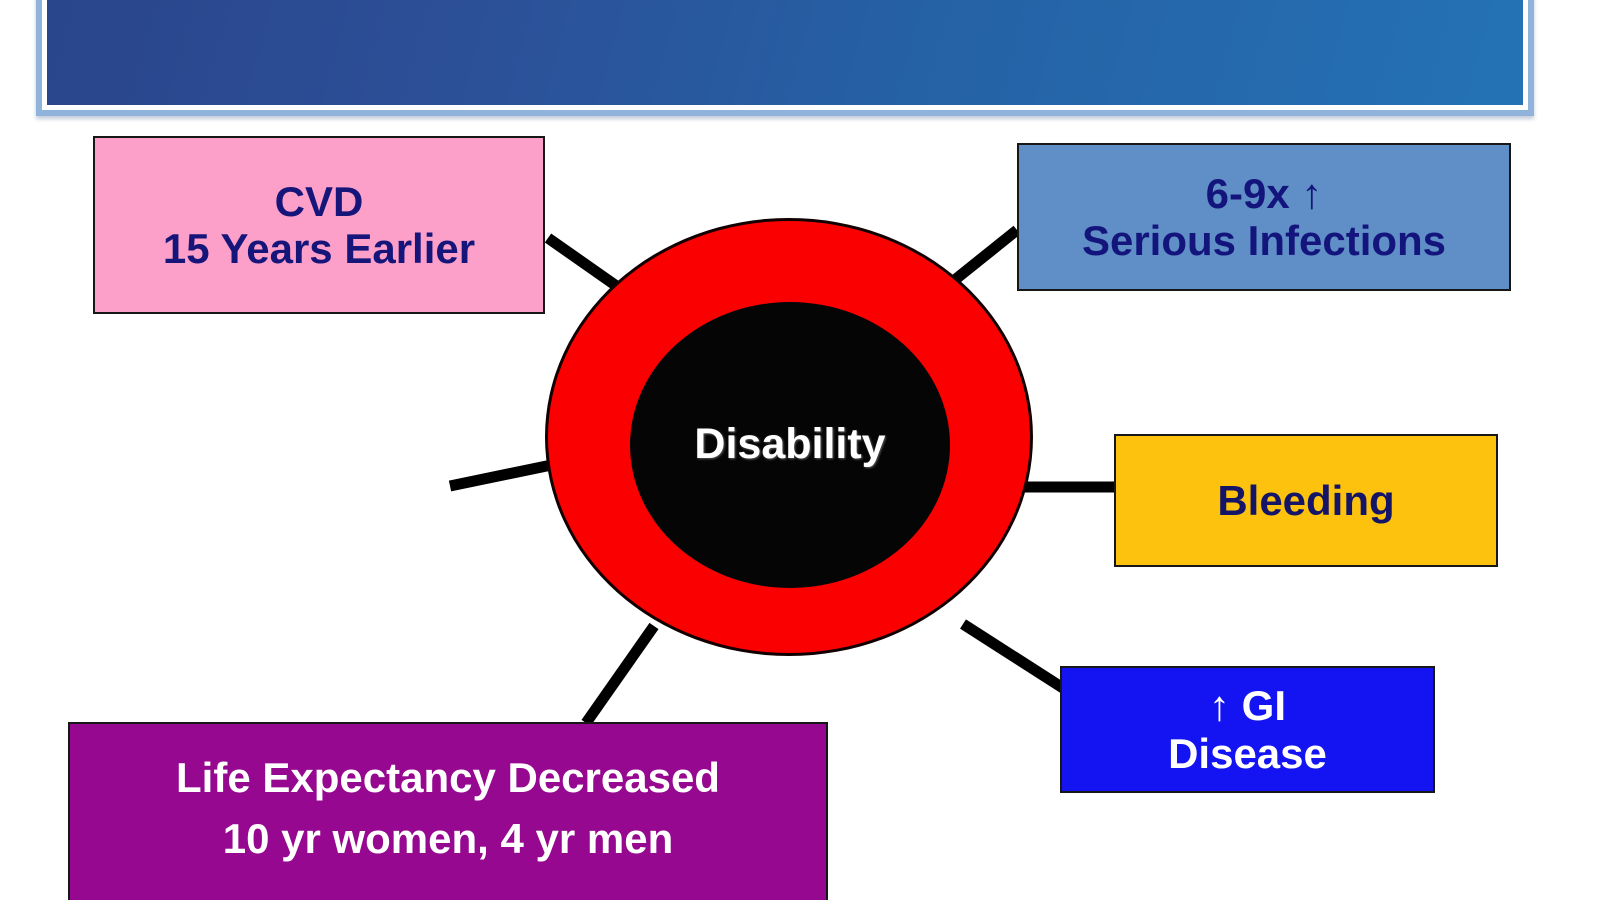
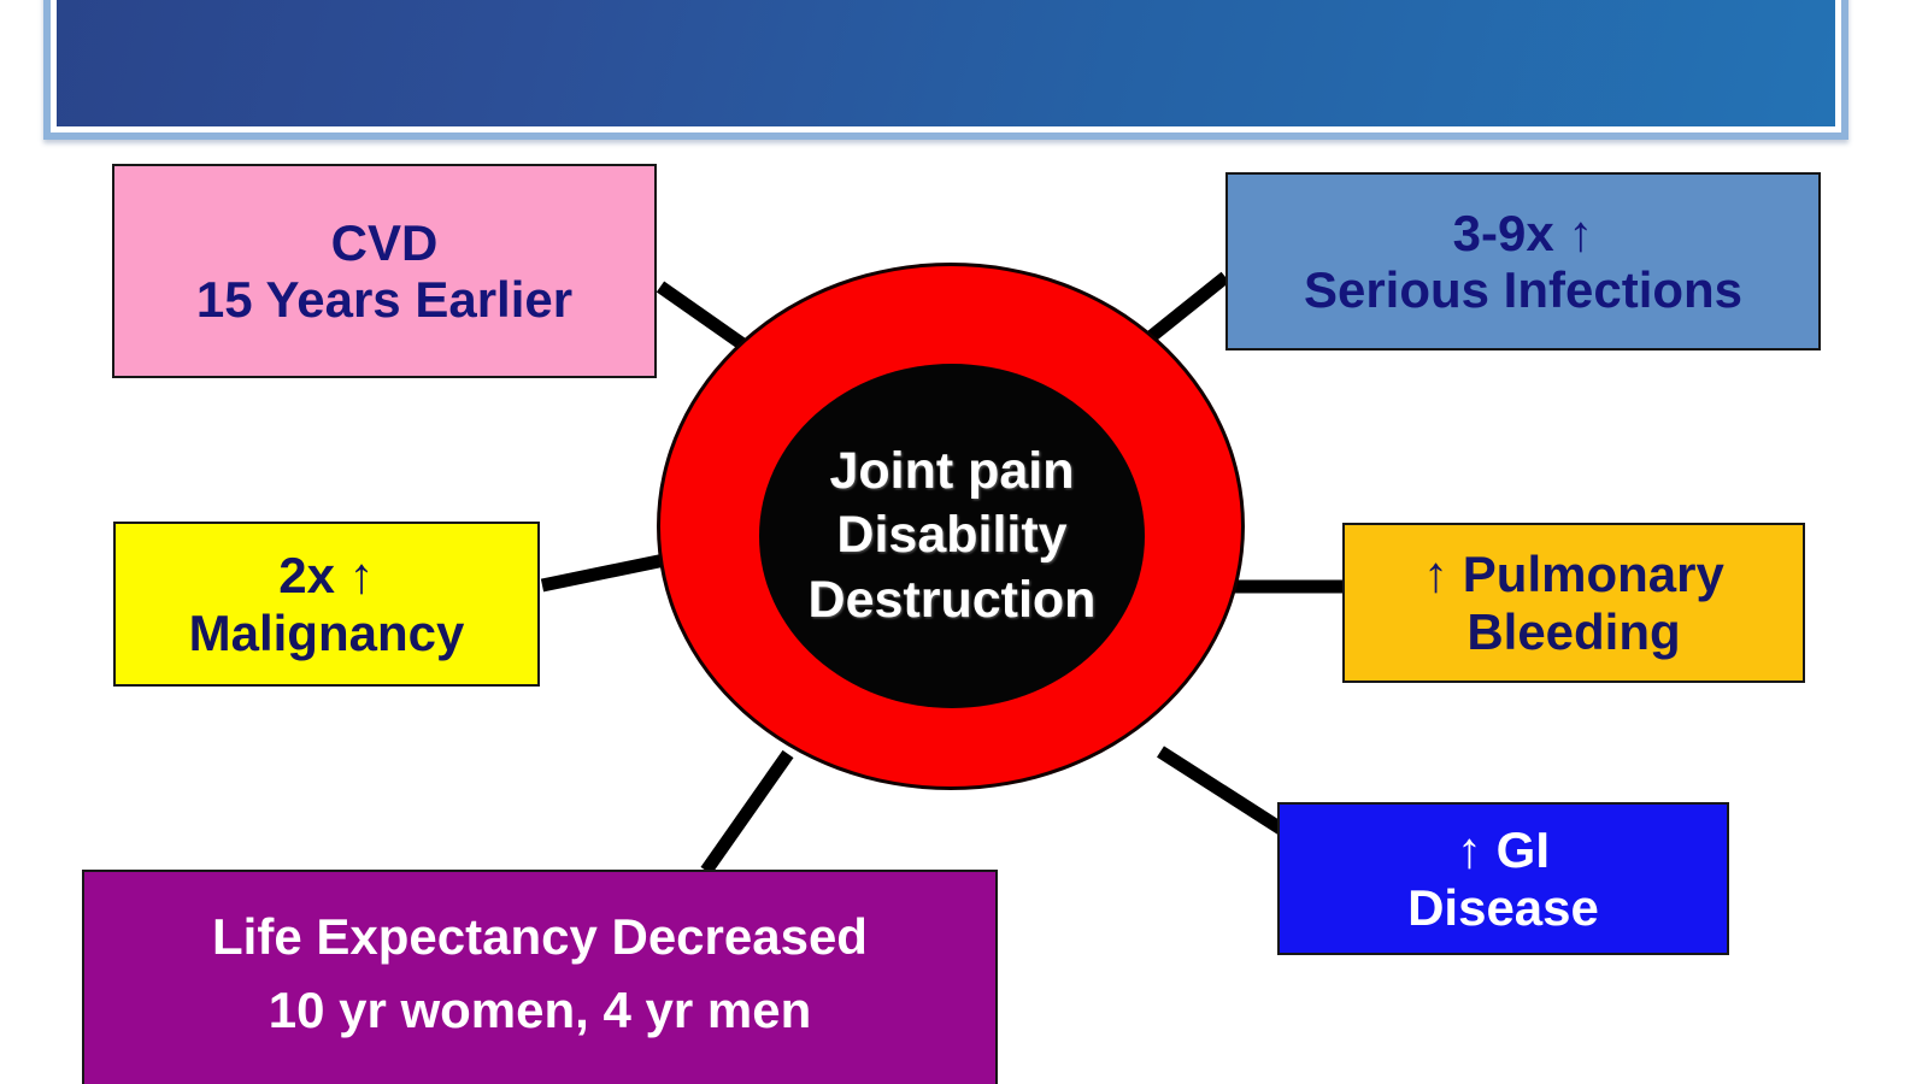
+ Joint pain
  Disability
+ Destruction
  CVD
  15 Years Earlier
- 6-9x ↑
+ 3-9x ↑
  Serious Infections
+ 2x ↑
+ Malignancy
+ ↑ Pulmonary
  Bleeding
  ↑ GI
  Disease
  Life Expectancy Decreased
  10 yr women, 4 yr men
